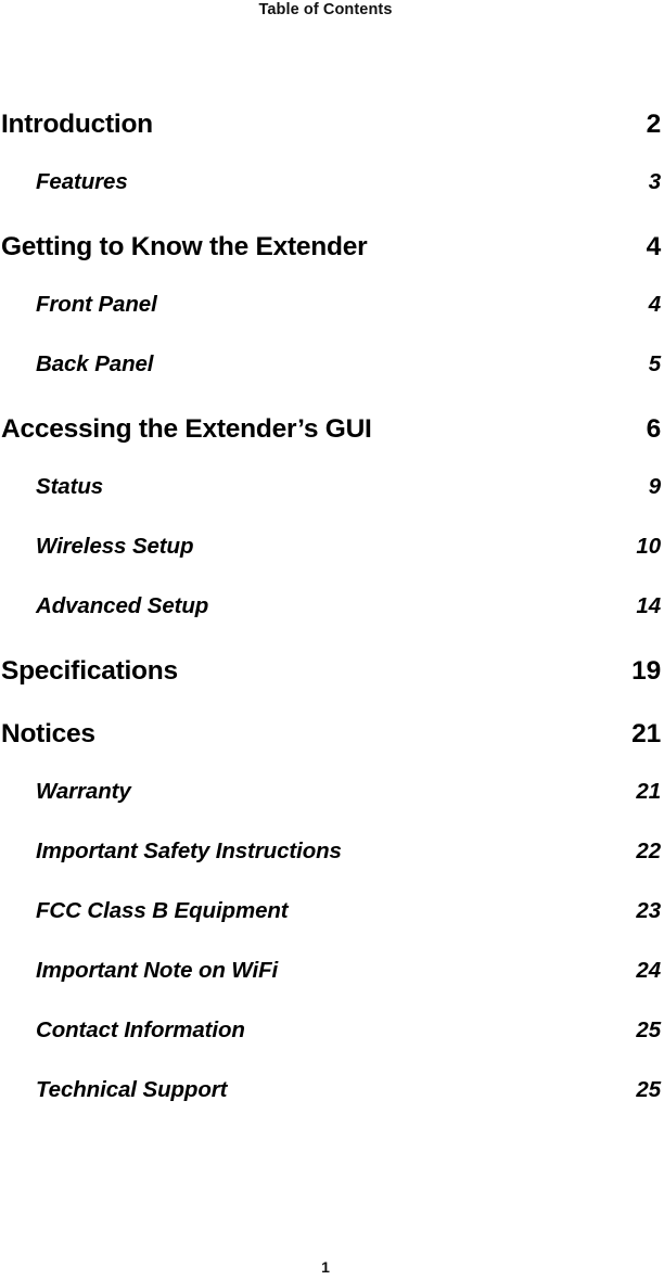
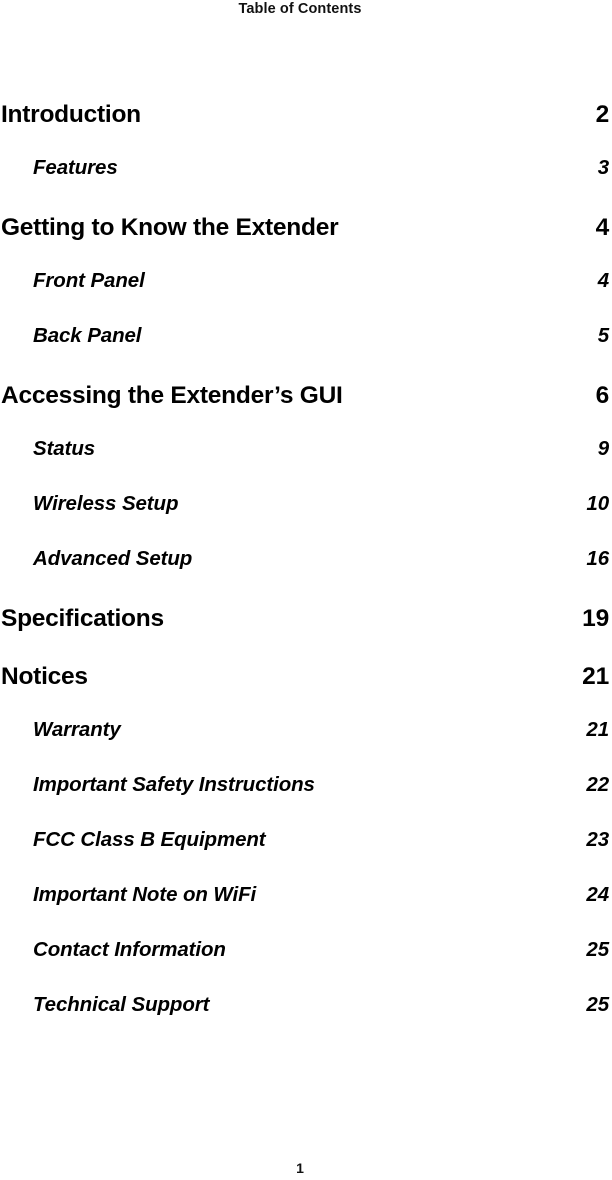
  Table of Contents
  Introduction
  2
  Features
  3
  Getting to Know the Extender
  4
  Front Panel
  4
  Back Panel
  5
  Accessing the Extender’s GUI
  6
  Status
  9
  Wireless Setup
  10
  Advanced Setup
- 14
+ 16
  Speciﬁcations
  19
  Notices
  21
  Warranty
  21
  Important Safety Instructions
  22
  FCC Class B Equipment
  23
  Important Note on WiFi
  24
  Contact Information
  25
  Technical Support
  25
  1
